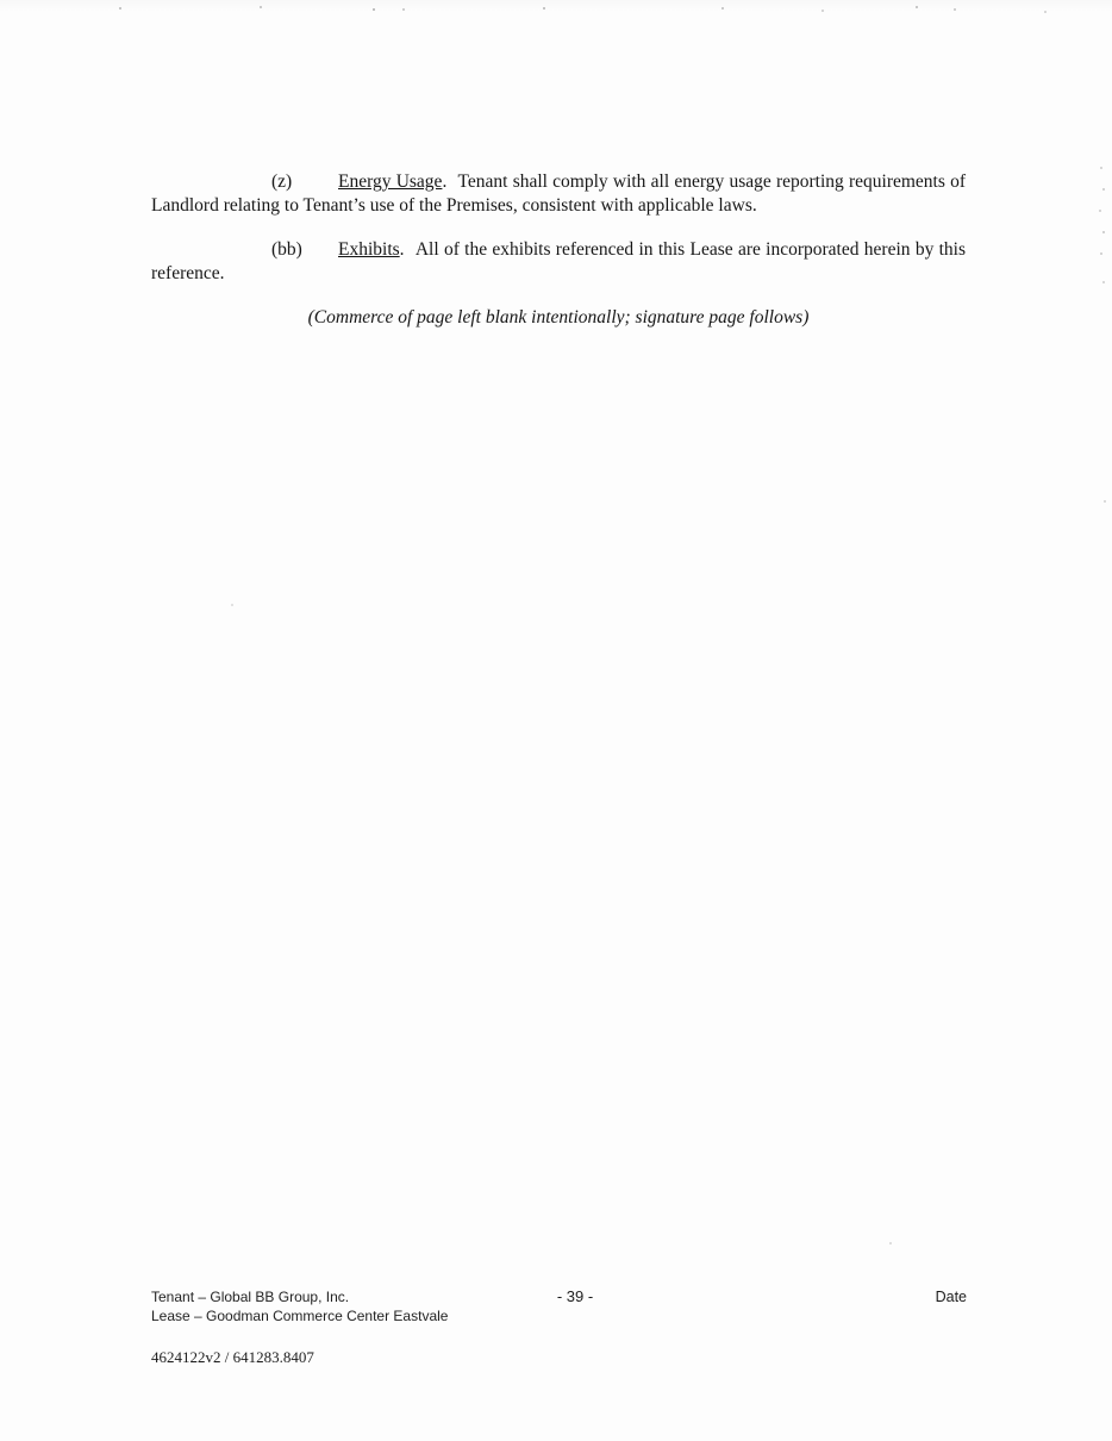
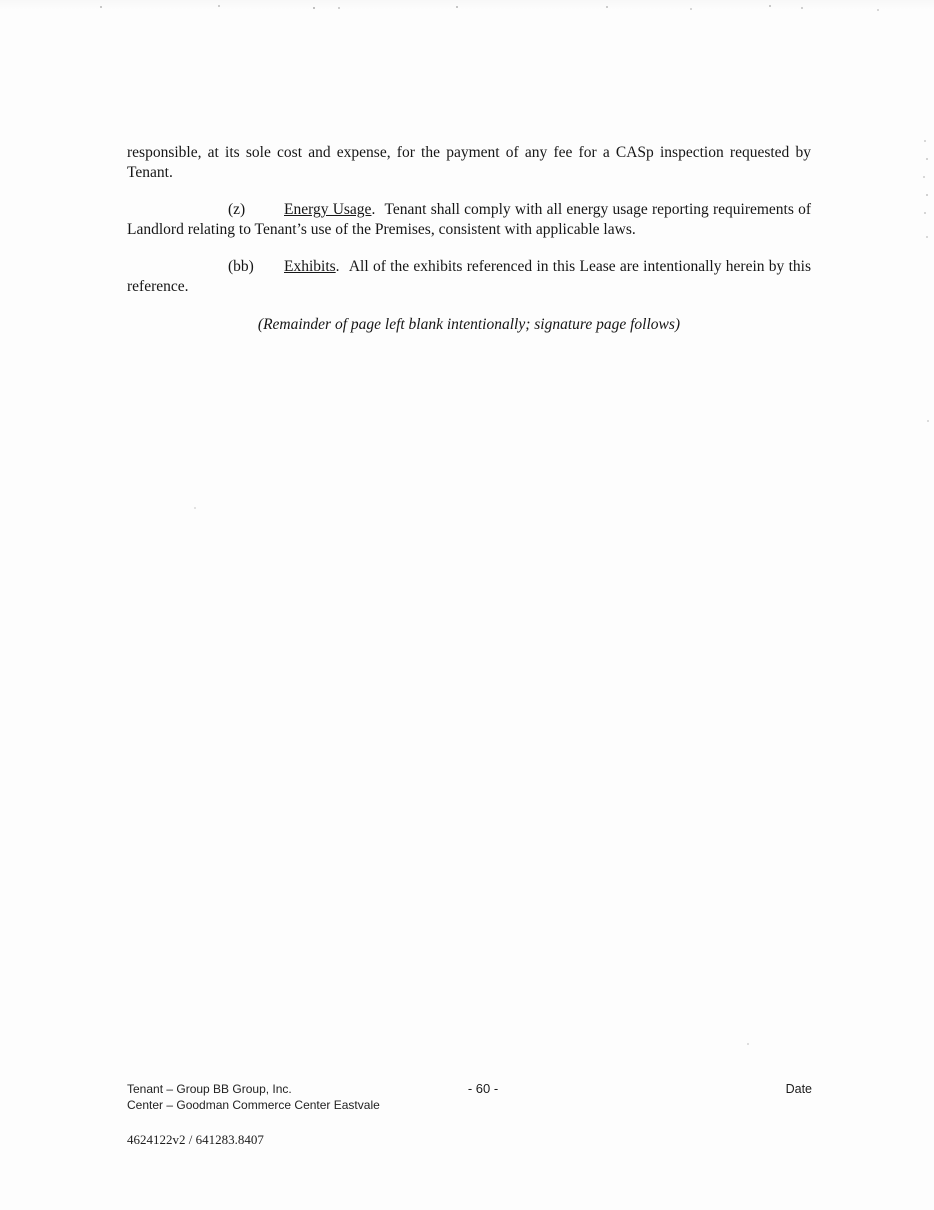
+ responsible, at its sole cost and expense, for the payment of any fee for a CASp inspection requested by Tenant.
  (z) Energy Usage. Tenant shall comply with all energy usage reporting requirements of Landlord relating to Tenant’s use of the Premises, consistent with applicable laws.
- (bb) Exhibits. All of the exhibits referenced in this Lease are incorporated herein by this reference.
+ (bb) Exhibits. All of the exhibits referenced in this Lease are intentionally herein by this reference.
- (Commerce of page left blank intentionally; signature page follows)
+ (Remainder of page left blank intentionally; signature page follows)
- Tenant – Global BB Group, Inc.
+ Tenant – Group BB Group, Inc.
- Lease – Goodman Commerce Center Eastvale
+ Center – Goodman Commerce Center Eastvale
- - 39 -
+ - 60 -
  Date
  4624122v2 / 641283.8407
